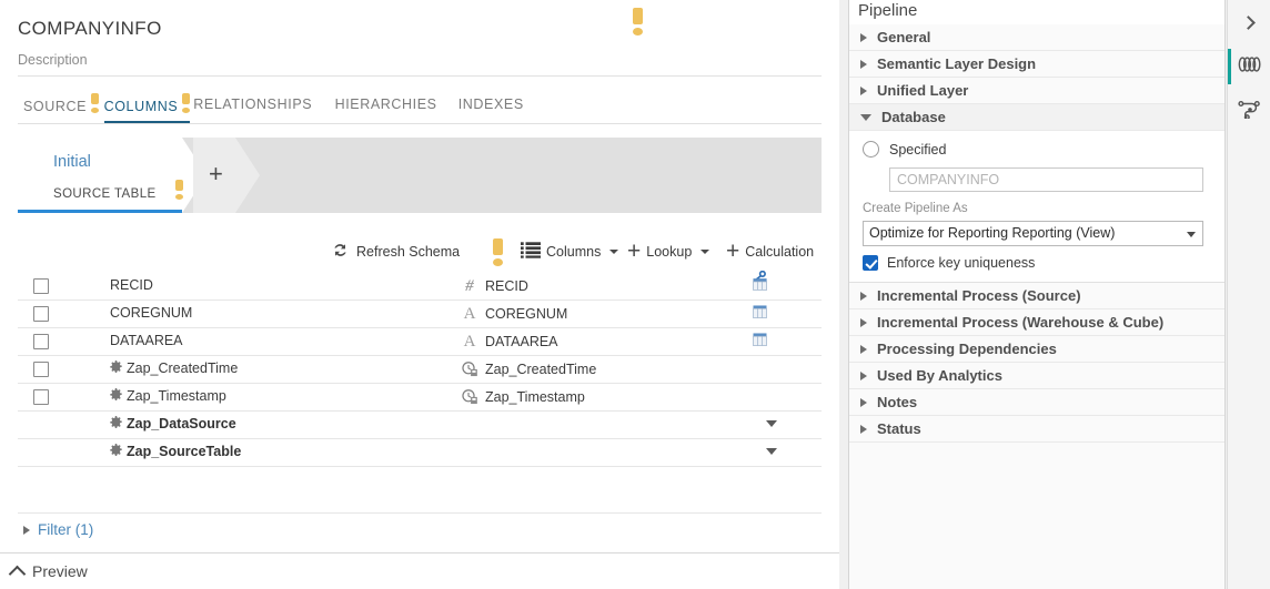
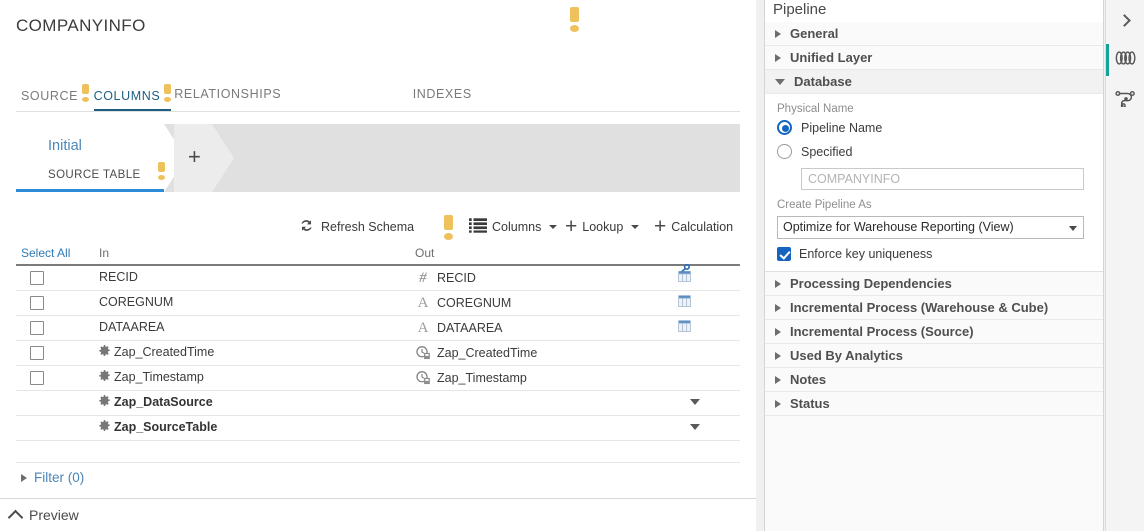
  COMPANYINFO
- Description
  SOURCE
  COLUMNS
  RELATIONSHIPS
- HIERARCHIES
  INDEXES
  Initial
  SOURCE TABLE
  +
  Refresh Schema
  Columns
  +
  Lookup
  +
  Calculation
+ Select All
+ In
+ Out
  RECID
  #
  RECID
  COREGNUM
  A
  COREGNUM
  DATAAREA
  A
  DATAAREA
  Zap_CreatedTime
  Zap_CreatedTime
  Zap_Timestamp
  Zap_Timestamp
  Zap_DataSource
  Zap_SourceTable
- Filter (1)
+ Filter (0)
  Preview
  Pipeline
  General
- Semantic Layer Design
  Unified Layer
  Database
+ Physical Name
+ Pipeline Name
  Specified
  COMPANYINFO
  Create Pipeline As
- Optimize for Reporting Reporting (View)
+ Optimize for Warehouse Reporting (View)
  Enforce key uniqueness
- Incremental Process (Source)
+ Processing Dependencies
  Incremental Process (Warehouse & Cube)
- Processing Dependencies
+ Incremental Process (Source)
  Used By Analytics
  Notes
  Status
